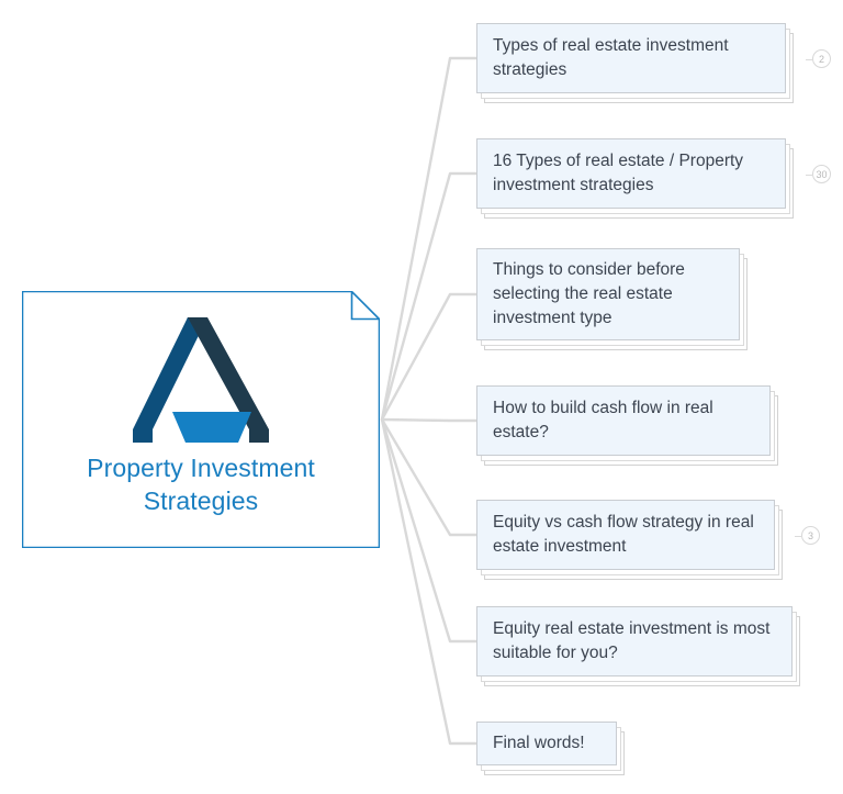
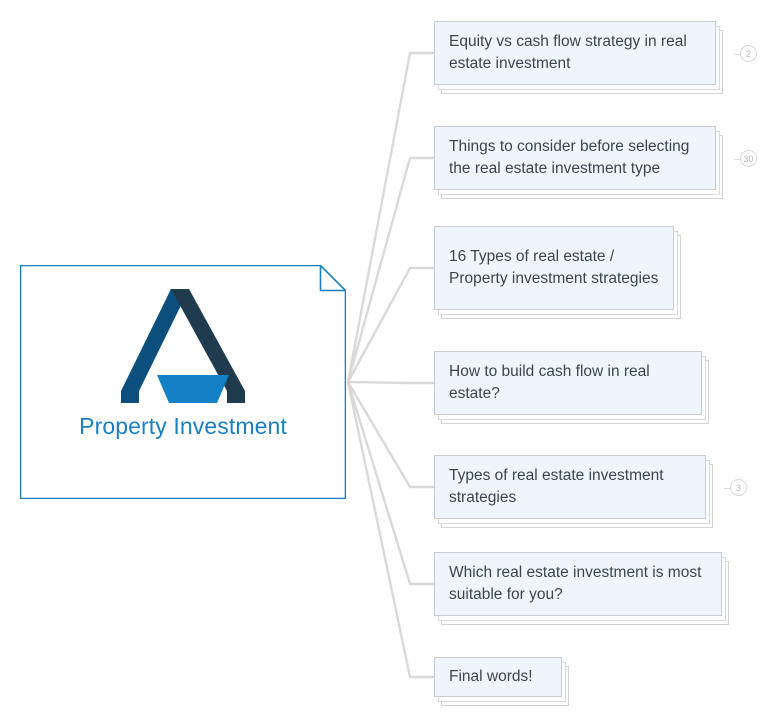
  Property Investment
- Strategies
- Types of real estate investment strategies
+ Equity vs cash flow strategy in real estate investment
  2
- 16 Types of real estate / Property investment strategies
+ Things to consider before selecting the real estate investment type
  30
- Things to consider before selecting the real estate investment type
+ 16 Types of real estate / Property investment strategies
  How to build cash flow in real estate?
- Equity vs cash flow strategy in real estate investment
+ Types of real estate investment strategies
  3
- Equity real estate investment is most suitable for you?
+ Which real estate investment is most suitable for you?
  Final words!
